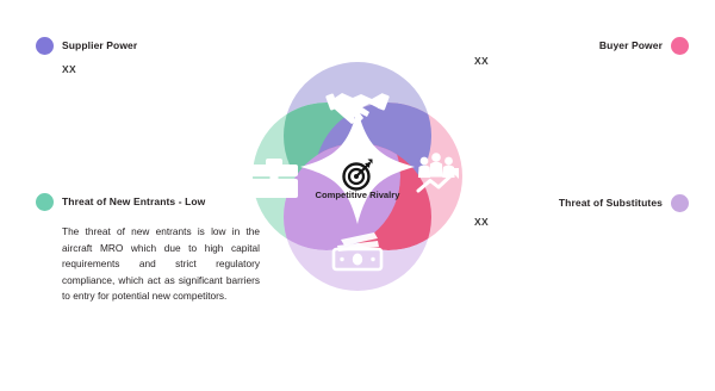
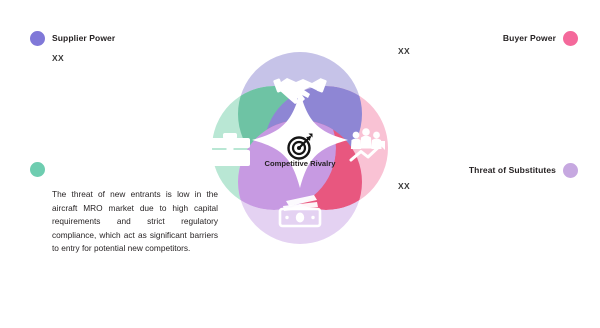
  Supplier Power
  XX
  Buyer Power
  XX
- Threat of New Entrants - Low
- The threat of new entrants is low in the aircraft MRO which due to high capital requirements and strict regulatory compliance, which act as significant barriers to entry for potential new competitors.
+ The threat of new entrants is low in the aircraft MRO market due to high capital requirements and strict regulatory compliance, which act as significant barriers to entry for potential new competitors.
  Threat of Substitutes
  XX
  Competitive Rivalry
